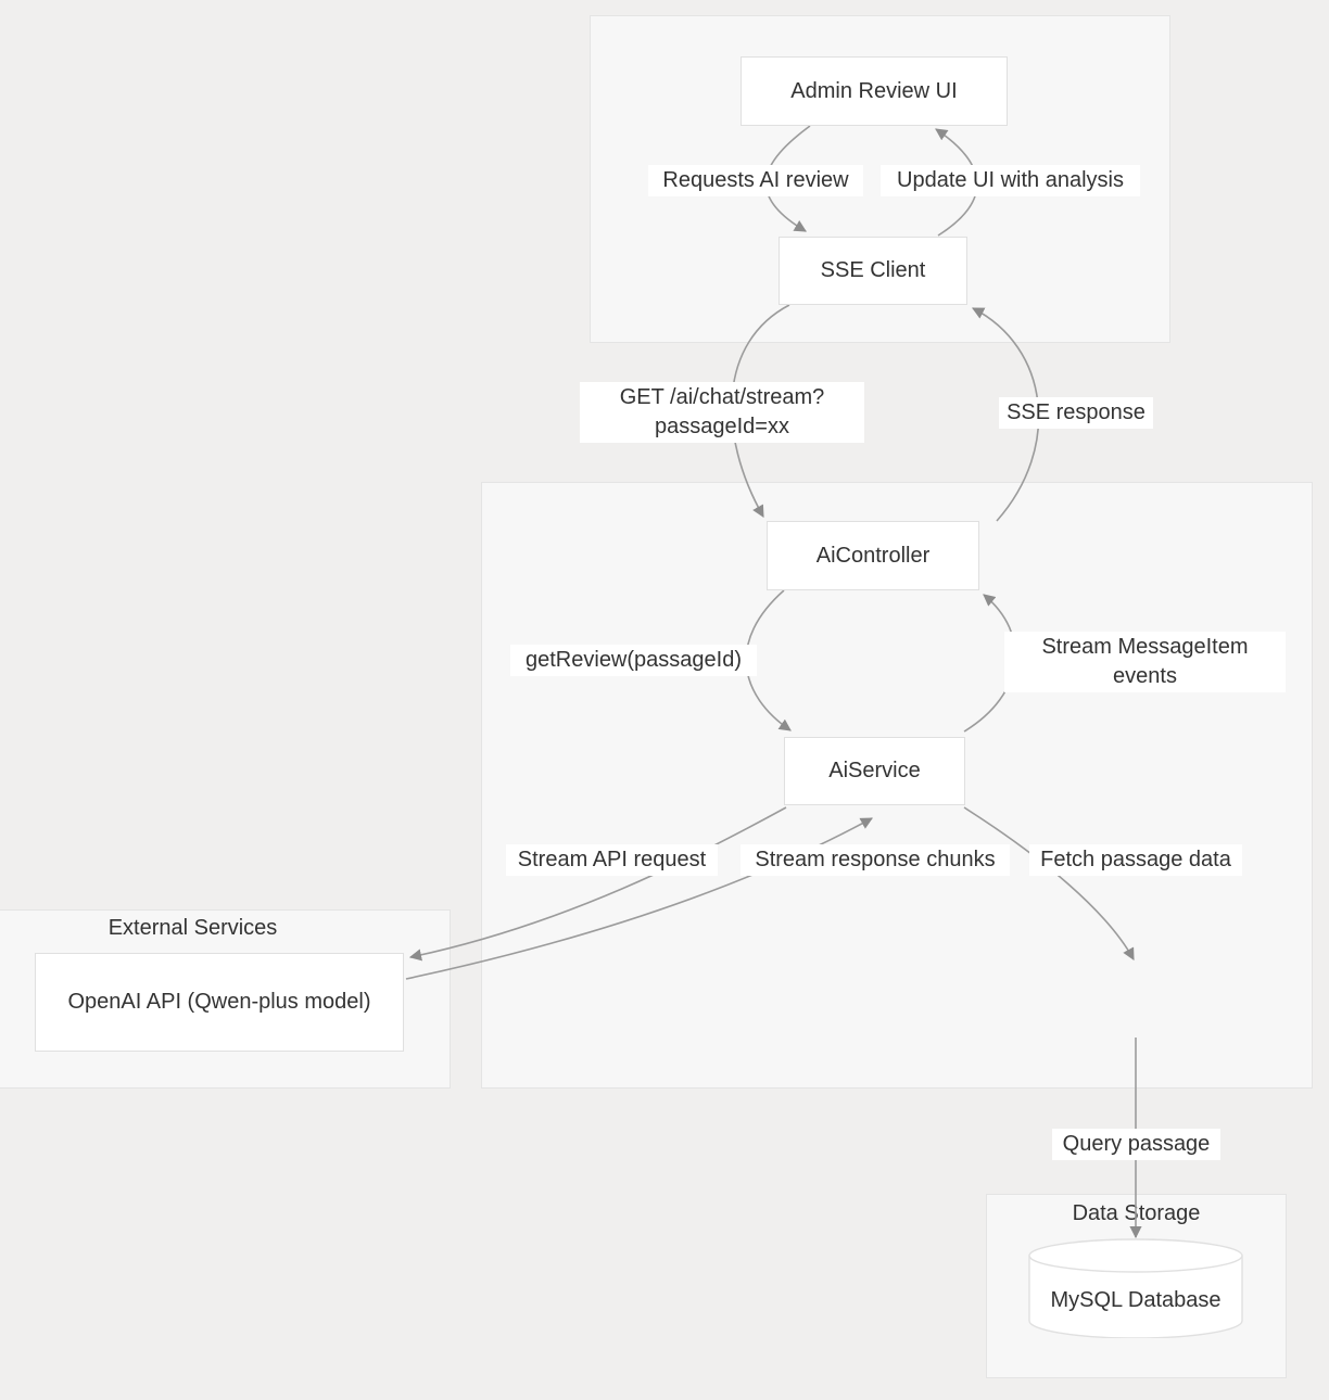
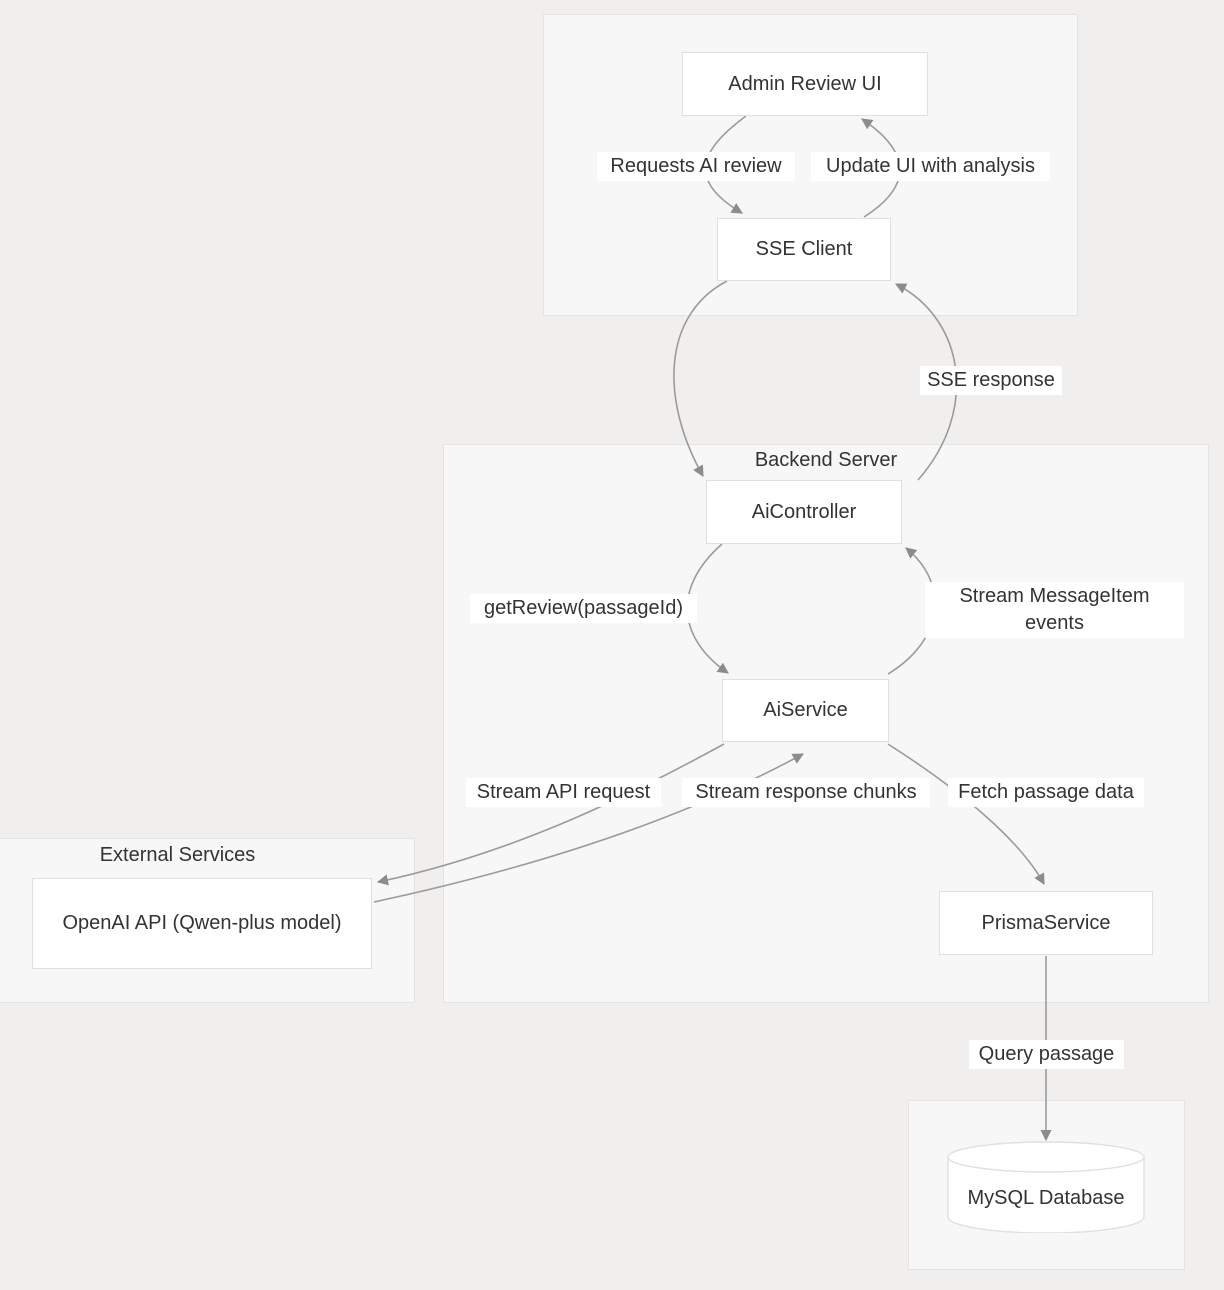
+ Backend Server
  External Services
- Data Storage
  Admin Review UI
  SSE Client
  AiController
  AiService
+ PrismaService
  OpenAI API (Qwen-plus model)
  MySQL Database
  Requests AI review
  Update UI with analysis
- GET /ai/chat/stream?
- passageId=xx
  SSE response
  getReview(passageId)
  Stream MessageItem
  events
  Stream API request
  Stream response chunks
  Fetch passage data
  Query passage
